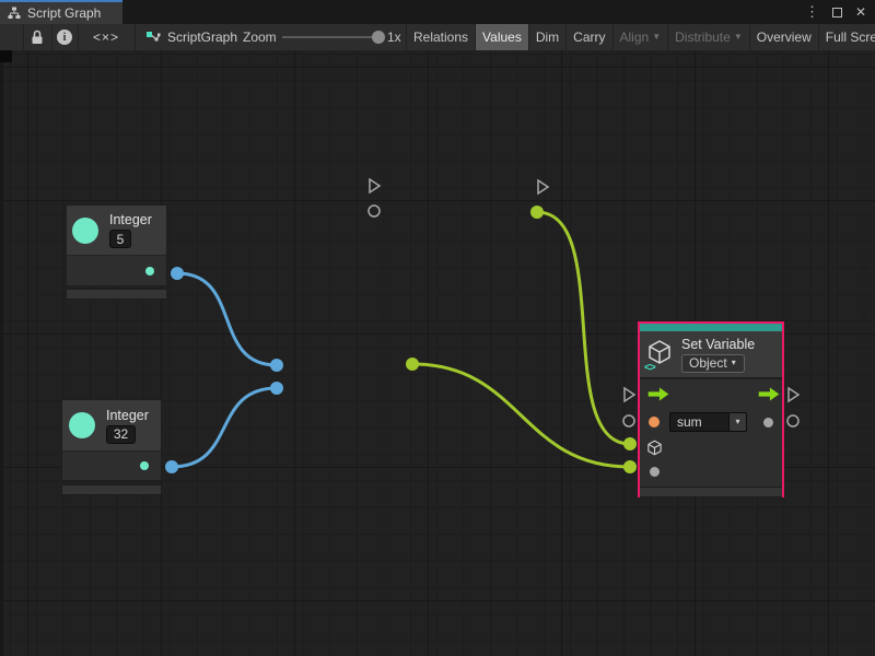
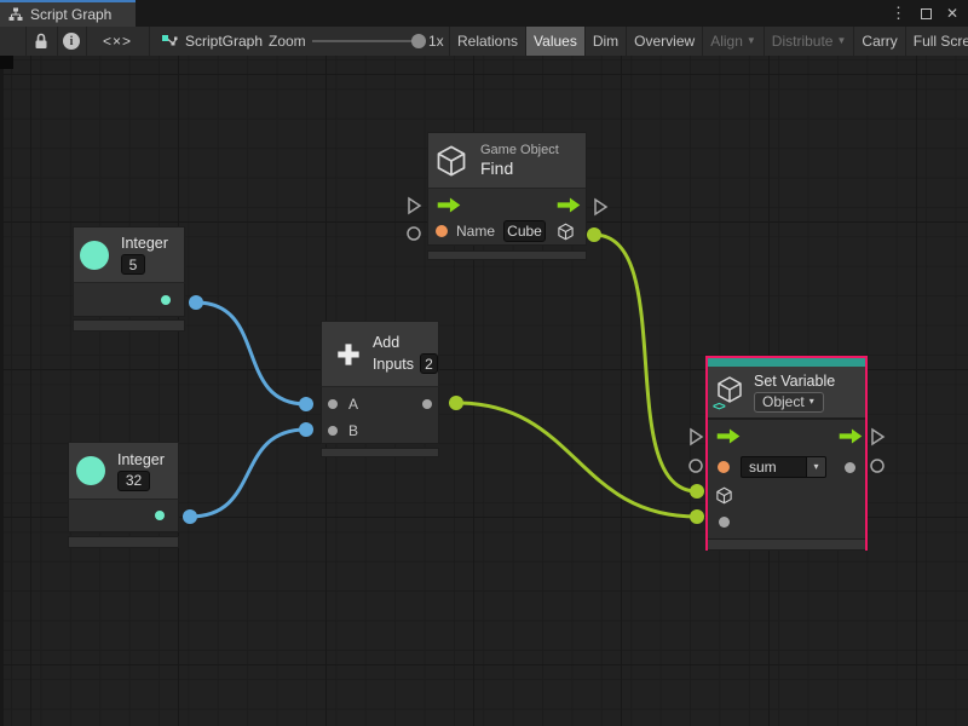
  Script Graph
  ⋮
  ✕
  i
  <×>
  ScriptGraph
  Zoom
  1x
  Relations
  Values
  Dim
- Carry
+ Overview
  Align
  ▼
  Distribute
  ▼
- Overview
+ Carry
  Full Scre
  Integer
  5
  Integer
  32
+ Add
+ Inputs
+ 2
+ A
+ B
+ Game Object
+ Find
+ Name
+ Cube
  <>
  Set Variable
  Object
  ▾
  sum
  ▾
